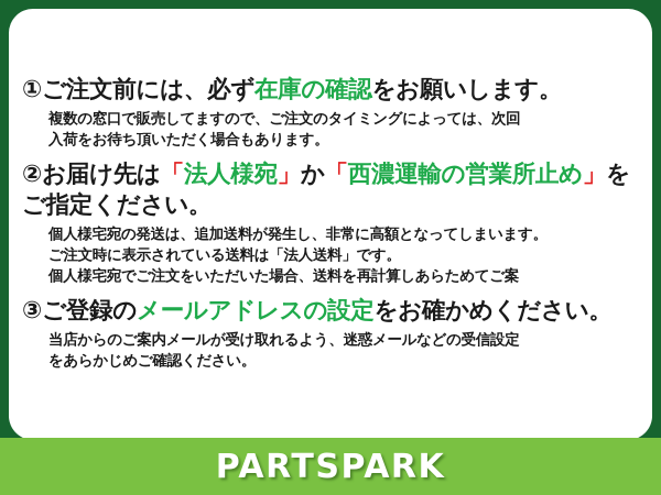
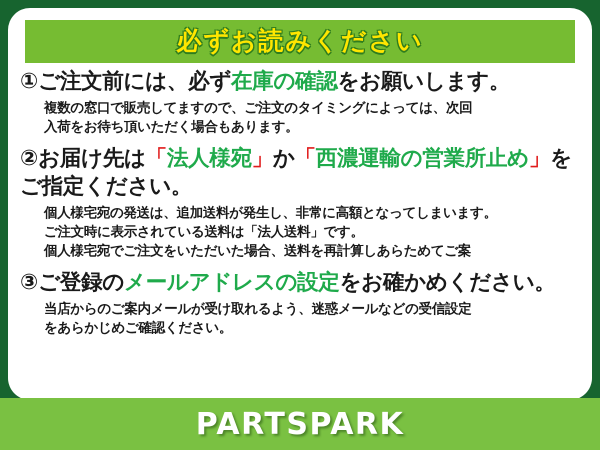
+ 必ずお読みください
  ①ご注文前には、必ず在庫の確認をお願いします。
  複数の窓口で販売してますので、ご注文のタイミングによっては、次回
  入荷をお待ち頂いただく場合もあります。
  ②お届け先は「法人様宛」か「西濃運輸の営業所止め」をご指定ください。
  個人様宅宛の発送は、追加送料が発生し、非常に高額となってしまいます。
  ご注文時に表示されている送料は「法人送料」です。
  個人様宅宛でご注文をいただいた場合、送料を再計算しあらためてご案
  ③ご登録のメールアドレスの設定をお確かめください。
  当店からのご案内メールが受け取れるよう、迷惑メールなどの受信設定
  をあらかじめご確認ください。
  PARTSPARK
